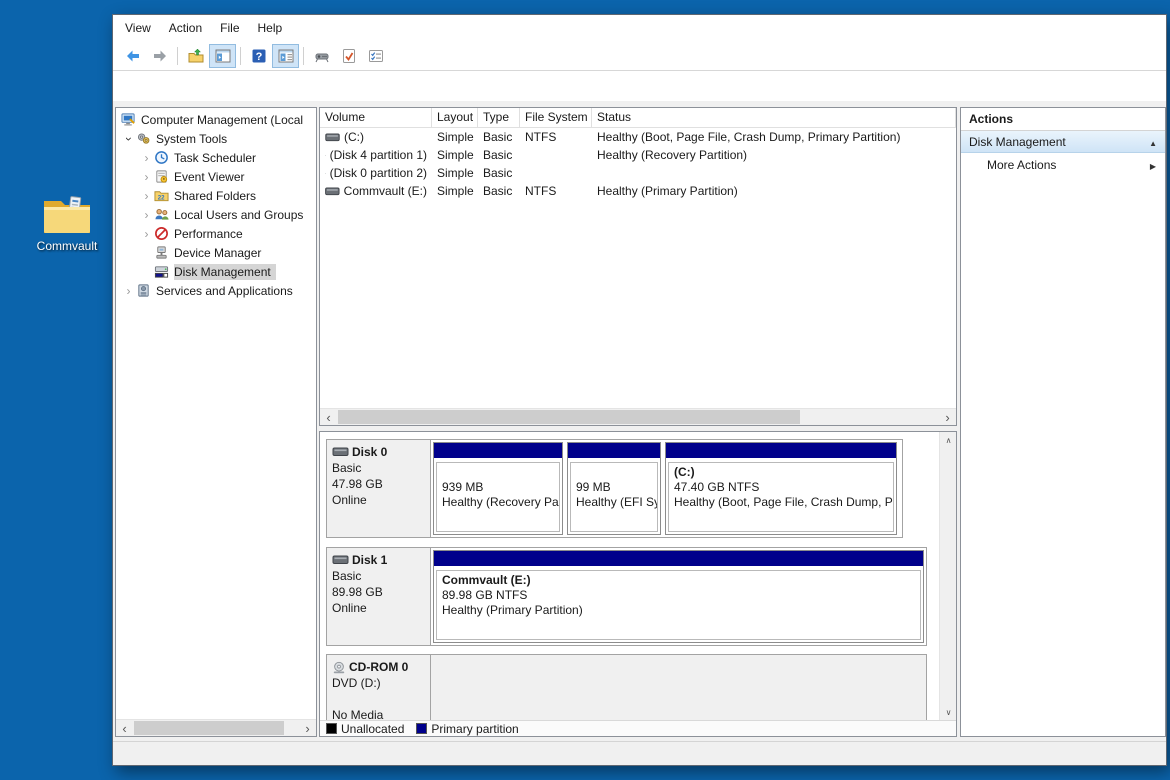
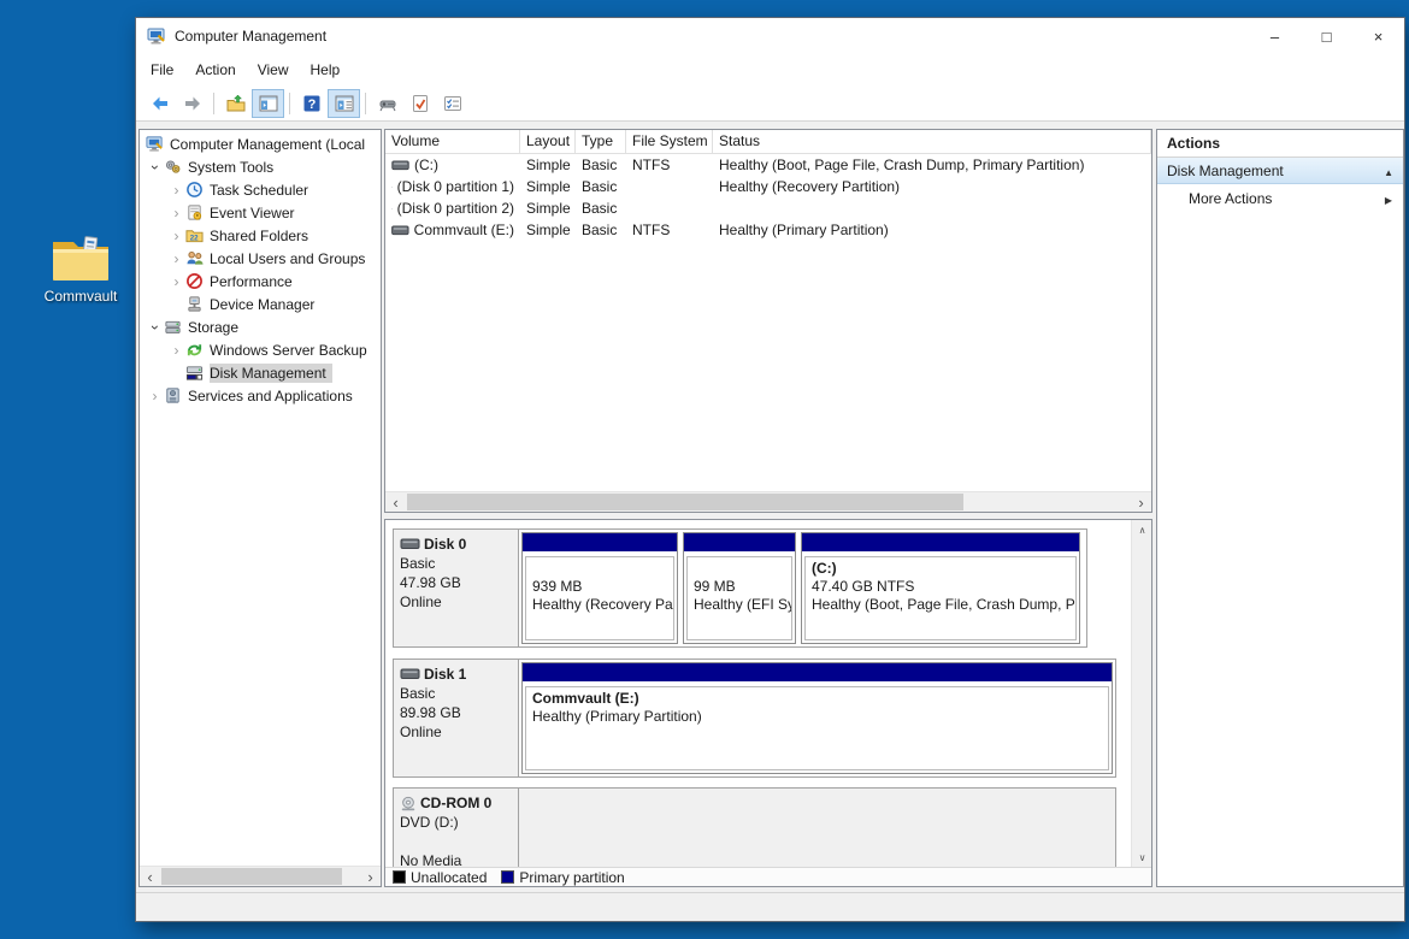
  Commvault
+ Computer Management
+ –
+ □
+ ×
- View
+ File
  Action
- File
+ View
  Help
  ?
  Computer Management (Local
  System Tools
  Task Scheduler
  Event Viewer
  Shared Folders
  Local Users and Groups
  Performance
  Device Manager
+ Storage
+ Windows Server Backup
  Disk Management
  Services and Applications
  Volume
  Layout
  Type
  File System
  Status
  (C:)
  Simple
  Basic
  NTFS
  Healthy (Boot, Page File, Crash Dump, Primary Partition)
- (Disk 4 partition 1)
+ (Disk 0 partition 1)
  Simple
  Basic
  Healthy (Recovery Partition)
  (Disk 0 partition 2)
  Simple
  Basic
  Commvault (E:)
  Simple
  Basic
  NTFS
  Healthy (Primary Partition)
  Disk 0
  Basic
  47.98 GB
  Online
  939 MB
  99 MB
  (C:)
  47.40 GB NTFS
  Disk 1
  Basic
  89.98 GB
  Online
  Commvault (E:)
- 89.98 GB NTFS
  Healthy (Primary Partition)
  CD-ROM 0
  DVD (D:)
  No Media
  Unallocated
  Primary partition
  Actions
  Disk Management
  More Actions
